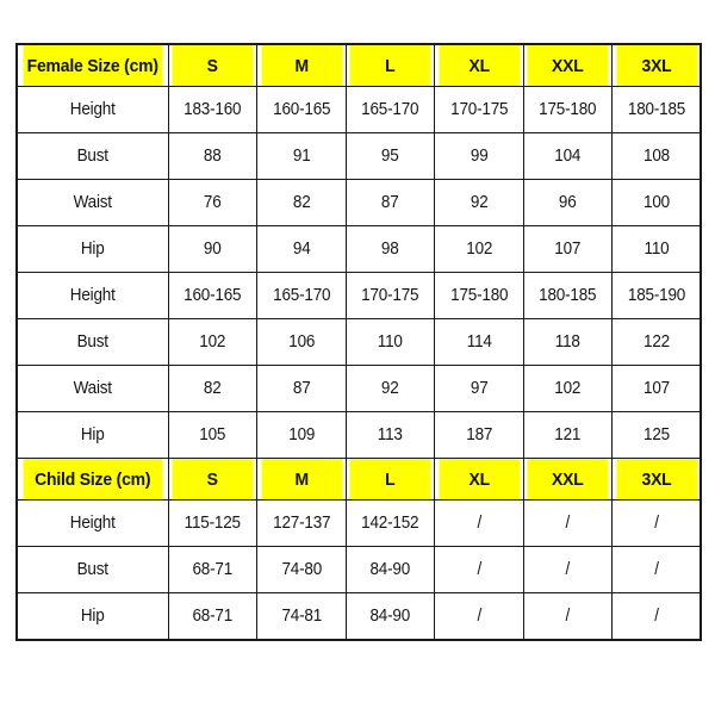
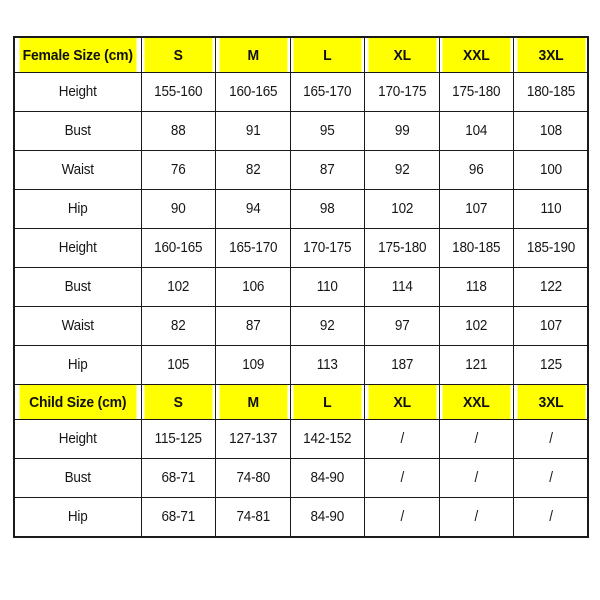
  Female Size (cm)	S	M	L	XL	XXL	3XL
- Height	183-160	160-165	165-170	170-175	175-180	180-185
+ Height	155-160	160-165	165-170	170-175	175-180	180-185
  Bust	88	91	95	99	104	108
  Waist	76	82	87	92	96	100
  Hip	90	94	98	102	107	110
  Height	160-165	165-170	170-175	175-180	180-185	185-190
  Bust	102	106	110	114	118	122
  Waist	82	87	92	97	102	107
  Hip	105	109	113	187	121	125
  Child Size (cm)	S	M	L	XL	XXL	3XL
  Height	115-125	127-137	142-152	/	/	/
  Bust	68-71	74-80	84-90	/	/	/
  Hip	68-71	74-81	84-90	/	/	/
